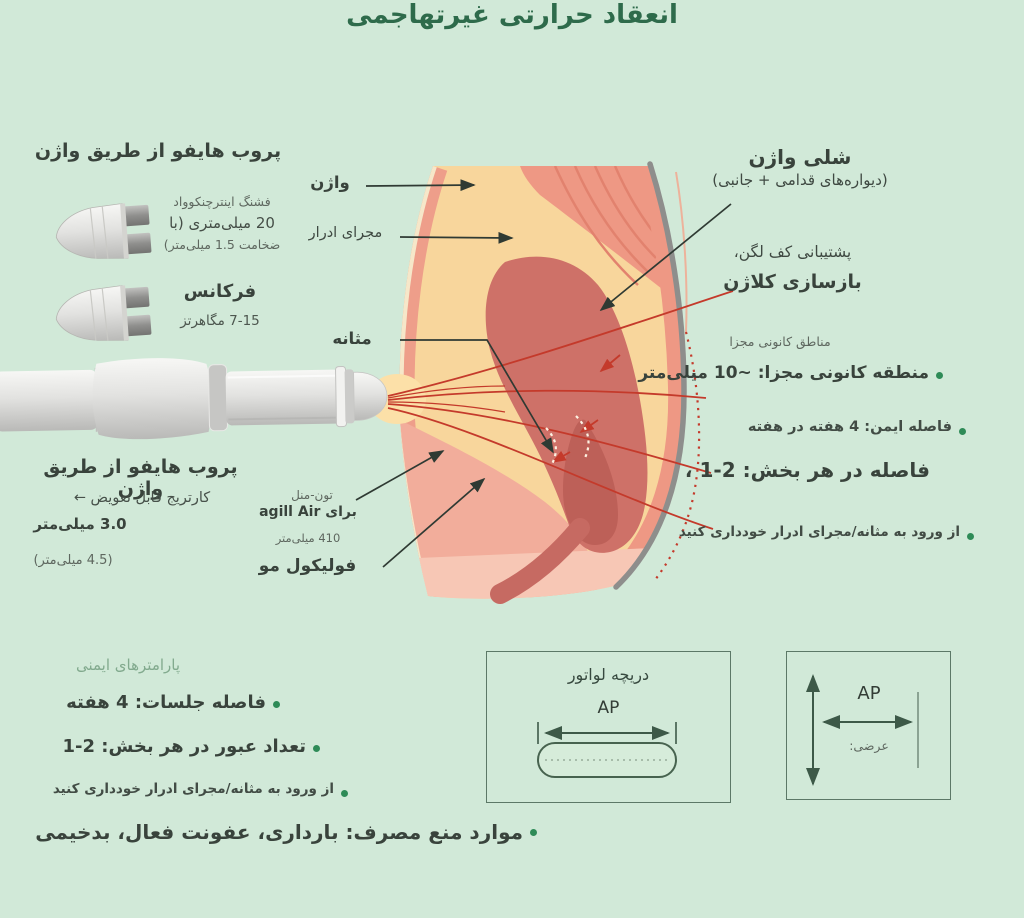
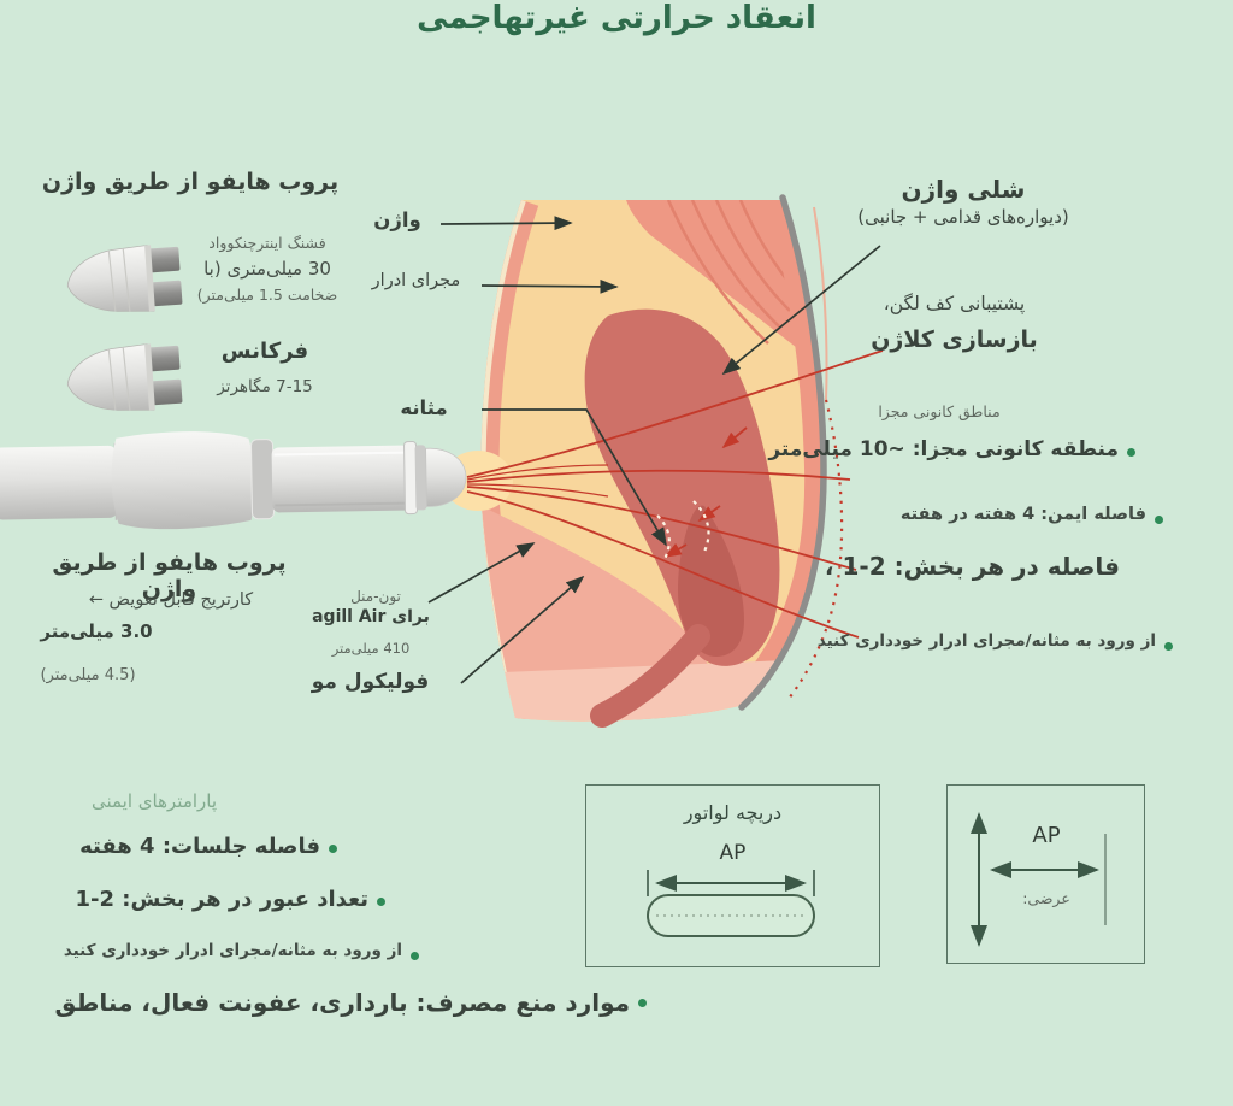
  انعقاد حرارتی غیرتهاجمی
  پروب هایفو از طریق واژن
  فشنگ اینترچنکوواد
- 20 میلی‌متری (با
+ 30 میلی‌متری (با
  ضخامت 1.5 میلی‌متر)
  فرکانس
  7-15 مگاهرتز
  پروب هایفو از طریق واژن
  کارتریج قابل تعویض ←
  3.0 میلی‌متر
  (4.5 میلی‌متر)
  واژن
  مجرای ادرار
  مثانه
  تون-منل
  برای agill Air
  410 میلی‌متر
  فولیکول مو
  شلی واژن
  (دیواره‌های قدامی + جانبی)
  پشتیبانی کف لگن،
  بازسازی کلاژن
  مناطق کانونی مجزا
  منطقه کانونی مجزا: ~10 میلی‌متر
  فاصله ایمن: 4 هفته در هفته
  فاصله در هر بخش: 2-1 ،
  از ورود به مثانه/مجرای ادرار خودداری کنید
  پارامترهای ایمنی
  فاصله جلسات: 4 هفته
  تعداد عبور در هر بخش: 2-1
  از ورود به مثانه/مجرای ادرار خودداری کنید
- موارد منع مصرف: بارداری، عفونت فعال، بدخیمی
+ موارد منع مصرف: بارداری، عفونت فعال، مناطق
  دریچه لواتور
  AP
  AP
  عرضی:
